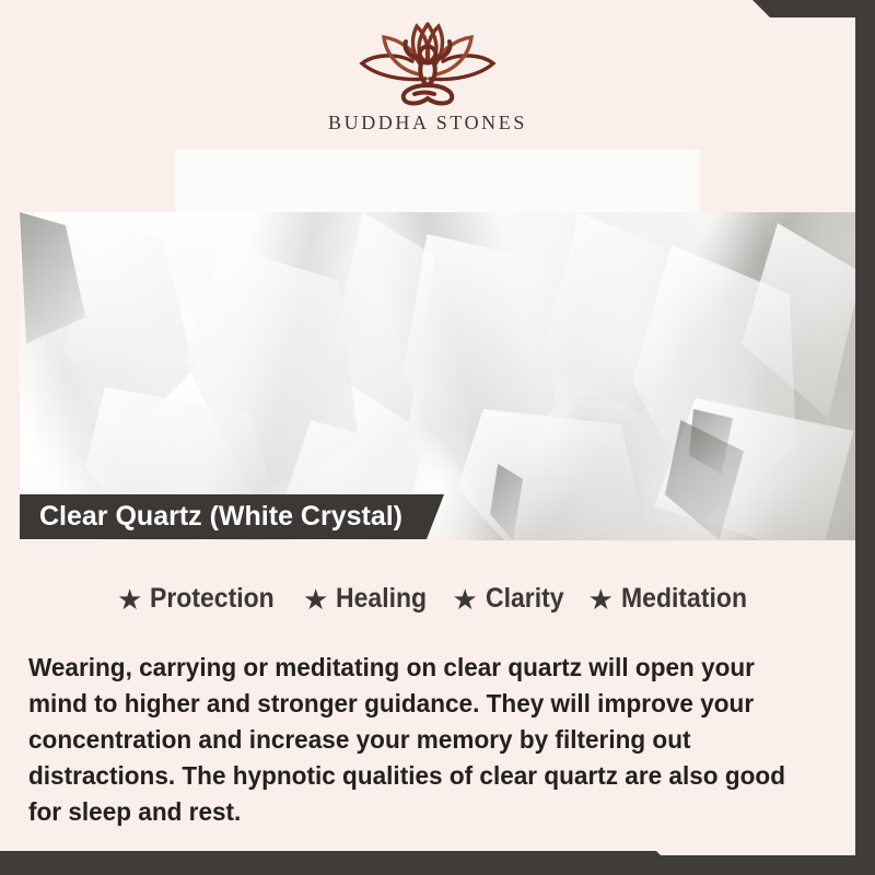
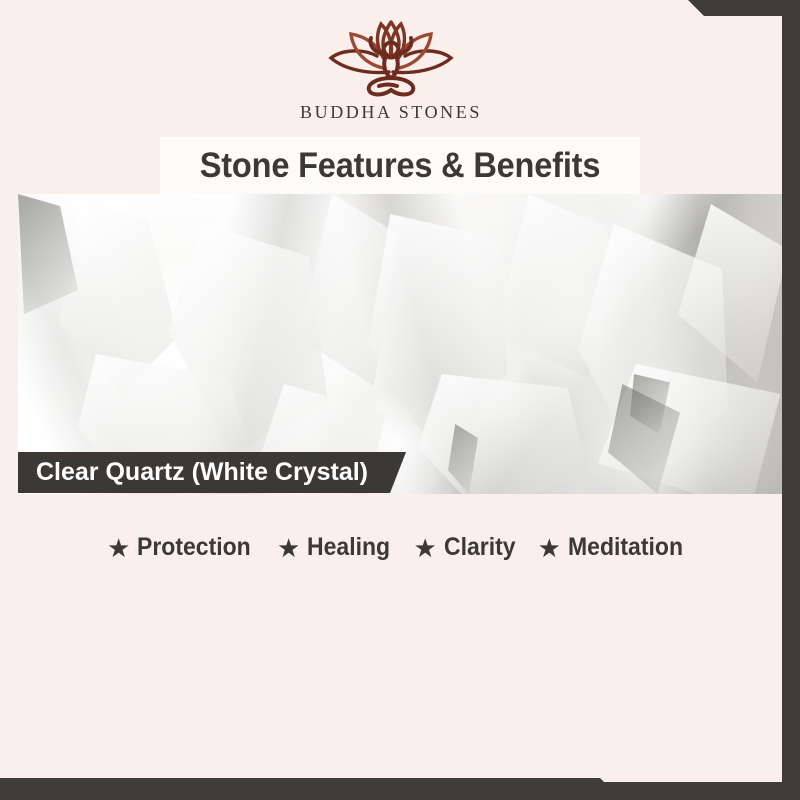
  BUDDHA STONES
+ Stone Features & Benefits
  Clear Quartz (White Crystal)
  ★
  Protection
  ★
  Healing
  ★
  Clarity
  ★
  Meditation
- Wearing, carrying or meditating on clear quartz will open your mind to higher and stronger guidance. They will improve your concentration and increase your memory by filtering out distractions. The hypnotic qualities of clear quartz are also good for sleep and rest.
